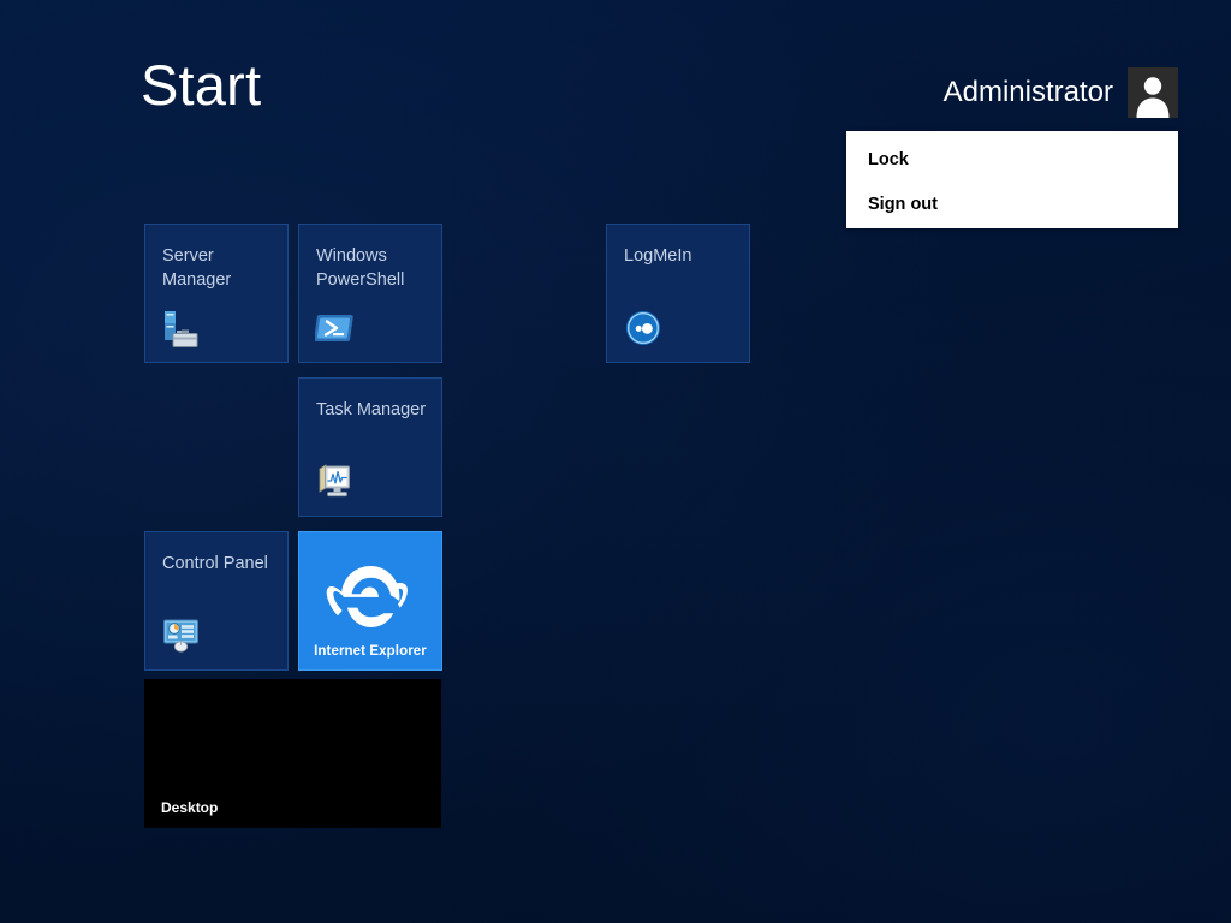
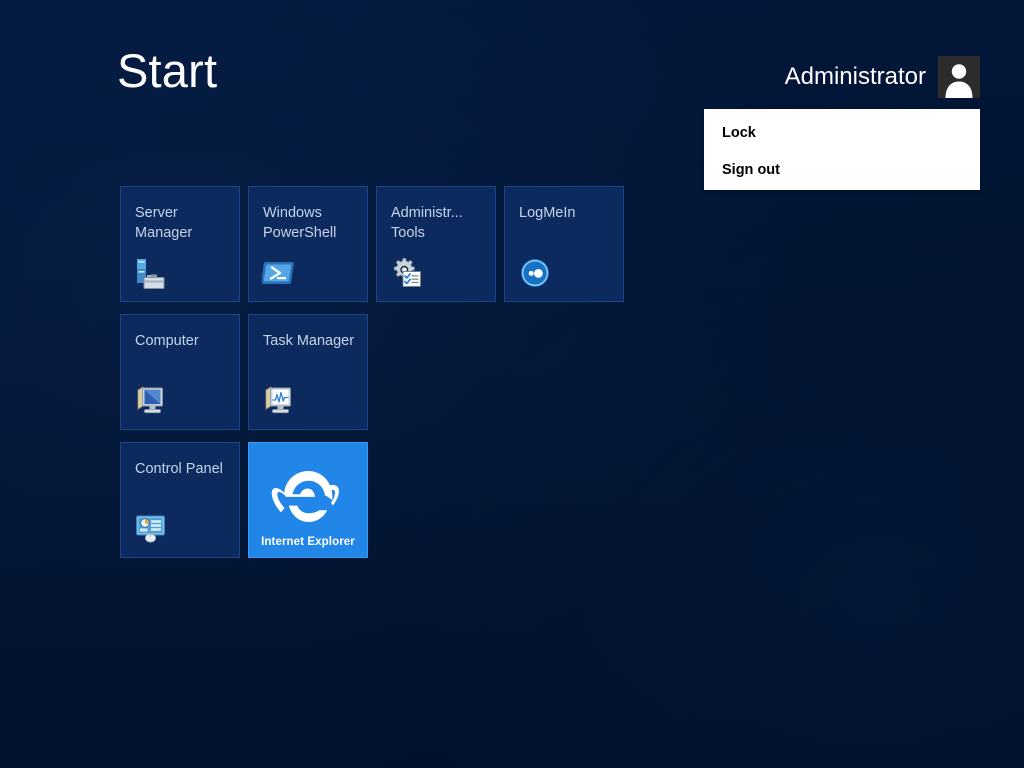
  Start
  Administrator
  Lock
  Sign out
  Server Manager
  Windows PowerShell
+ Administr... Tools
  LogMeIn
+ Computer
  Task Manager
  Control Panel
  Internet Explorer
- Desktop
